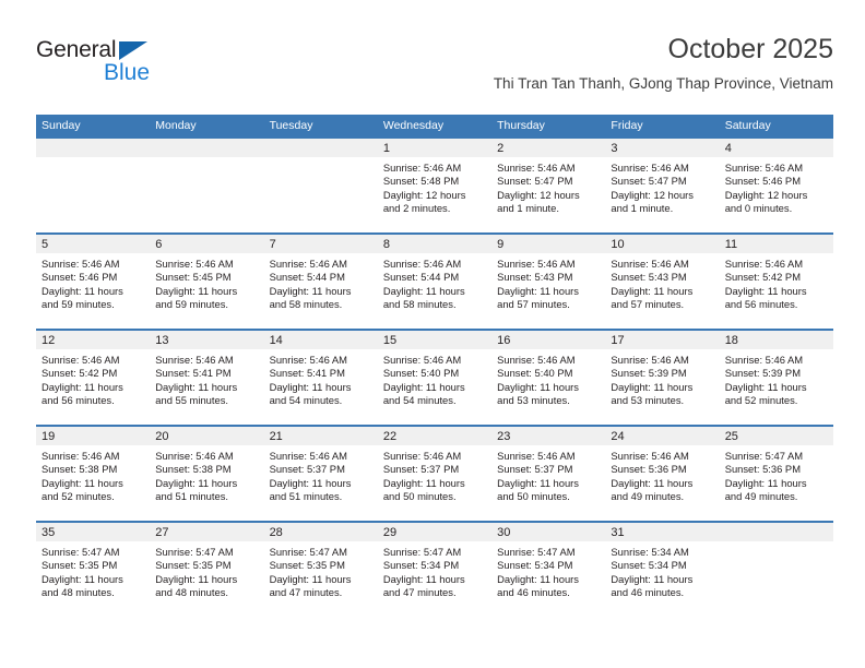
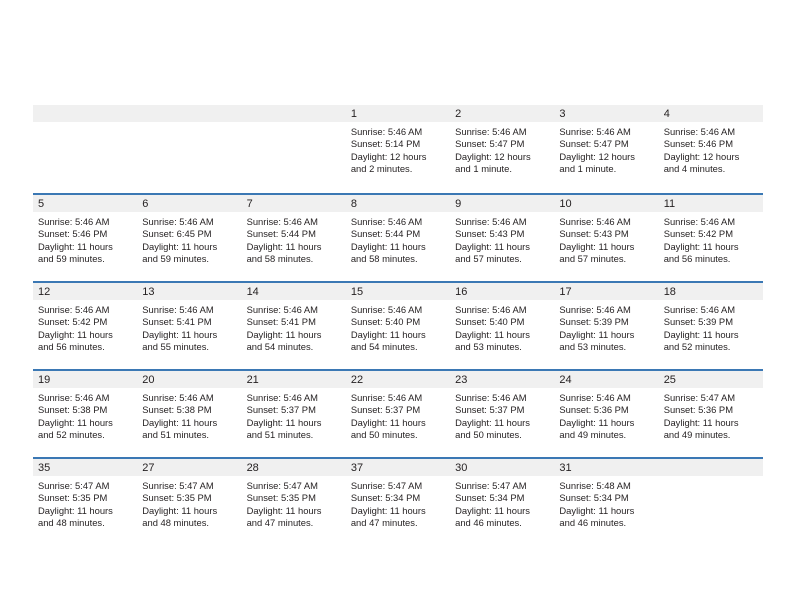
- General
- Blue
- October 2025
- Thi Tran Tan Thanh, GJong Thap Province, Vietnam
- Sunday
- Monday
- Tuesday
- Wednesday
- Thursday
- Friday
- Saturday
  1
  Sunrise: 5:46 AM
- Sunset: 5:48 PM
+ Sunset: 5:14 PM
  Daylight: 12 hours
  and 2 minutes.
  2
  Sunrise: 5:46 AM
  Sunset: 5:47 PM
  Daylight: 12 hours
  and 1 minute.
  3
  Sunrise: 5:46 AM
  Sunset: 5:47 PM
  Daylight: 12 hours
  and 1 minute.
  4
  Sunrise: 5:46 AM
  Sunset: 5:46 PM
  Daylight: 12 hours
- and 0 minutes.
+ and 4 minutes.
  5
  Sunrise: 5:46 AM
  Sunset: 5:46 PM
  Daylight: 11 hours
  and 59 minutes.
  6
  Sunrise: 5:46 AM
- Sunset: 5:45 PM
+ Sunset: 6:45 PM
  Daylight: 11 hours
  and 59 minutes.
  7
  Sunrise: 5:46 AM
  Sunset: 5:44 PM
  Daylight: 11 hours
  and 58 minutes.
  8
  Sunrise: 5:46 AM
  Sunset: 5:44 PM
  Daylight: 11 hours
  and 58 minutes.
  9
  Sunrise: 5:46 AM
  Sunset: 5:43 PM
  Daylight: 11 hours
  and 57 minutes.
  10
  Sunrise: 5:46 AM
  Sunset: 5:43 PM
  Daylight: 11 hours
  and 57 minutes.
  11
  Sunrise: 5:46 AM
  Sunset: 5:42 PM
  Daylight: 11 hours
  and 56 minutes.
  12
  Sunrise: 5:46 AM
  Sunset: 5:42 PM
  Daylight: 11 hours
  and 56 minutes.
  13
  Sunrise: 5:46 AM
  Sunset: 5:41 PM
  Daylight: 11 hours
  and 55 minutes.
  14
  Sunrise: 5:46 AM
  Sunset: 5:41 PM
  Daylight: 11 hours
  and 54 minutes.
  15
  Sunrise: 5:46 AM
  Sunset: 5:40 PM
  Daylight: 11 hours
  and 54 minutes.
  16
  Sunrise: 5:46 AM
  Sunset: 5:40 PM
  Daylight: 11 hours
  and 53 minutes.
  17
  Sunrise: 5:46 AM
  Sunset: 5:39 PM
  Daylight: 11 hours
  and 53 minutes.
  18
  Sunrise: 5:46 AM
  Sunset: 5:39 PM
  Daylight: 11 hours
  and 52 minutes.
  19
  Sunrise: 5:46 AM
  Sunset: 5:38 PM
  Daylight: 11 hours
  and 52 minutes.
  20
  Sunrise: 5:46 AM
  Sunset: 5:38 PM
  Daylight: 11 hours
  and 51 minutes.
  21
  Sunrise: 5:46 AM
  Sunset: 5:37 PM
  Daylight: 11 hours
  and 51 minutes.
  22
  Sunrise: 5:46 AM
  Sunset: 5:37 PM
  Daylight: 11 hours
  and 50 minutes.
  23
  Sunrise: 5:46 AM
  Sunset: 5:37 PM
  Daylight: 11 hours
  and 50 minutes.
  24
  Sunrise: 5:46 AM
  Sunset: 5:36 PM
  Daylight: 11 hours
  and 49 minutes.
  25
  Sunrise: 5:47 AM
  Sunset: 5:36 PM
  Daylight: 11 hours
  and 49 minutes.
  35
  Sunrise: 5:47 AM
  Sunset: 5:35 PM
  Daylight: 11 hours
  and 48 minutes.
  27
  Sunrise: 5:47 AM
  Sunset: 5:35 PM
  Daylight: 11 hours
  and 48 minutes.
  28
  Sunrise: 5:47 AM
  Sunset: 5:35 PM
  Daylight: 11 hours
  and 47 minutes.
- 29
+ 37
  Sunrise: 5:47 AM
  Sunset: 5:34 PM
  Daylight: 11 hours
  and 47 minutes.
  30
  Sunrise: 5:47 AM
  Sunset: 5:34 PM
  Daylight: 11 hours
  and 46 minutes.
  31
- Sunrise: 5:34 AM
+ Sunrise: 5:48 AM
  Sunset: 5:34 PM
  Daylight: 11 hours
  and 46 minutes.
